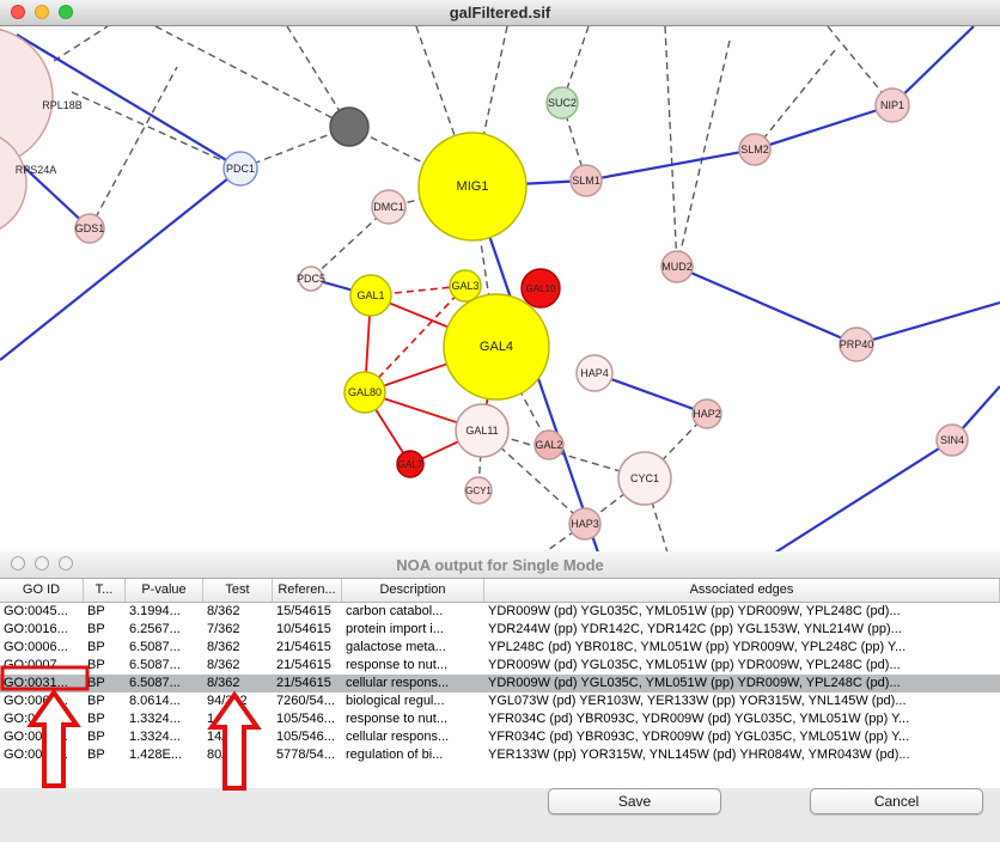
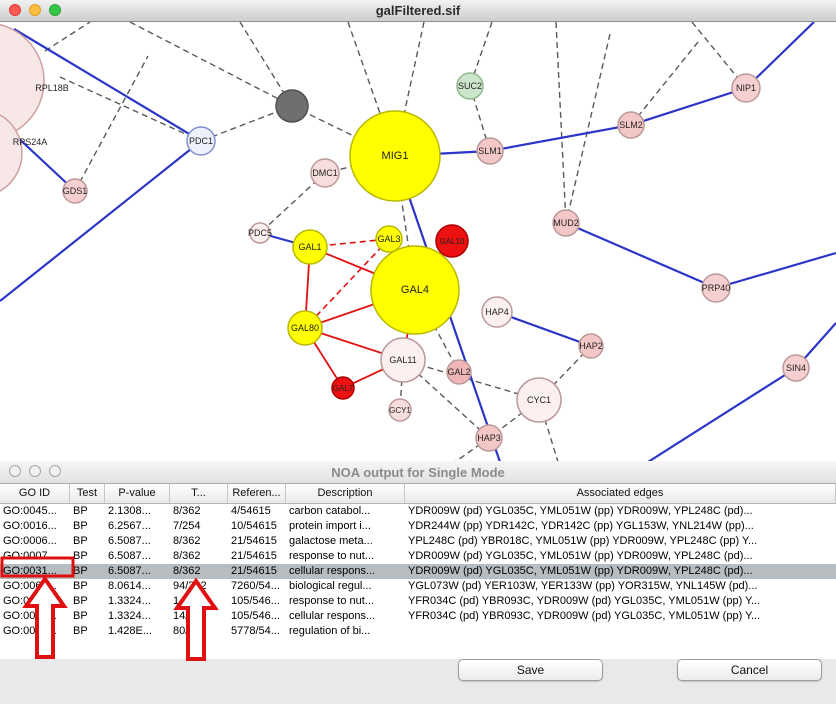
  galFiltered.sif
  RPL18B
  RPS24A
  PDC1
  GDS1
  MIG1
  SUC2
  SLM1
  SLM2
  NIP1
  DMC1
  PDC5
  GAL1
  GAL3
  GAL10
  MUD2
  GAL4
  PRP40
  GAL80
  HAP4
  HAP2
  SIN4
  GAL11
  GAL2
  GAL7
  GCY1
  CYC1
  HAP3
  NOA output for Single Mode
  GO ID
- T...
+ Test
  P-value
- Test
+ T...
  Referen...
  Description
  Associated edges
  GO:0045...
  BP
- 3.1994...
+ 2.1308...
  8/362
- 15/54615
+ 4/54615
  carbon catabol...
  YDR009W (pd) YGL035C, YML051W (pp) YDR009W, YPL248C (pd)...
  GO:0016...
  BP
  6.2567...
- 7/362
+ 7/254
  10/54615
  protein import i...
  YDR244W (pp) YDR142C, YDR142C (pp) YGL153W, YNL214W (pp)...
  GO:0006...
  BP
  6.5087...
  8/362
  21/54615
  galactose meta...
  YPL248C (pd) YBR018C, YML051W (pp) YDR009W, YPL248C (pp) Y...
  GO:0007...
  BP
  6.5087...
  8/362
  21/54615
  response to nut...
  YDR009W (pd) YGL035C, YML051W (pp) YDR009W, YPL248C (pd)...
  GO:0031...
  BP
  6.5087...
  8/362
  21/54615
  cellular respons...
  YDR009W (pd) YGL035C, YML051W (pp) YDR009W, YPL248C (pd)...
  BP
  8.0614...
  7260/54...
  biological regul...
  YGL073W (pd) YER103W, YER133W (pp) YOR315W, YNL145W (pd)...
  BP
  1.3324...
  105/546...
  response to nut...
  YFR034C (pd) YBR093C, YDR009W (pd) YGL035C, YML051W (pp) Y...
  BP
  1.3324...
  105/546...
  cellular respons...
  YFR034C (pd) YBR093C, YDR009W (pd) YGL035C, YML051W (pp) Y...
  BP
  1.428E...
  5778/54...
  regulation of bi...
- YER133W (pp) YOR315W, YNL145W (pd) YHR084W, YMR043W (pd)...
  Save
  Cancel
